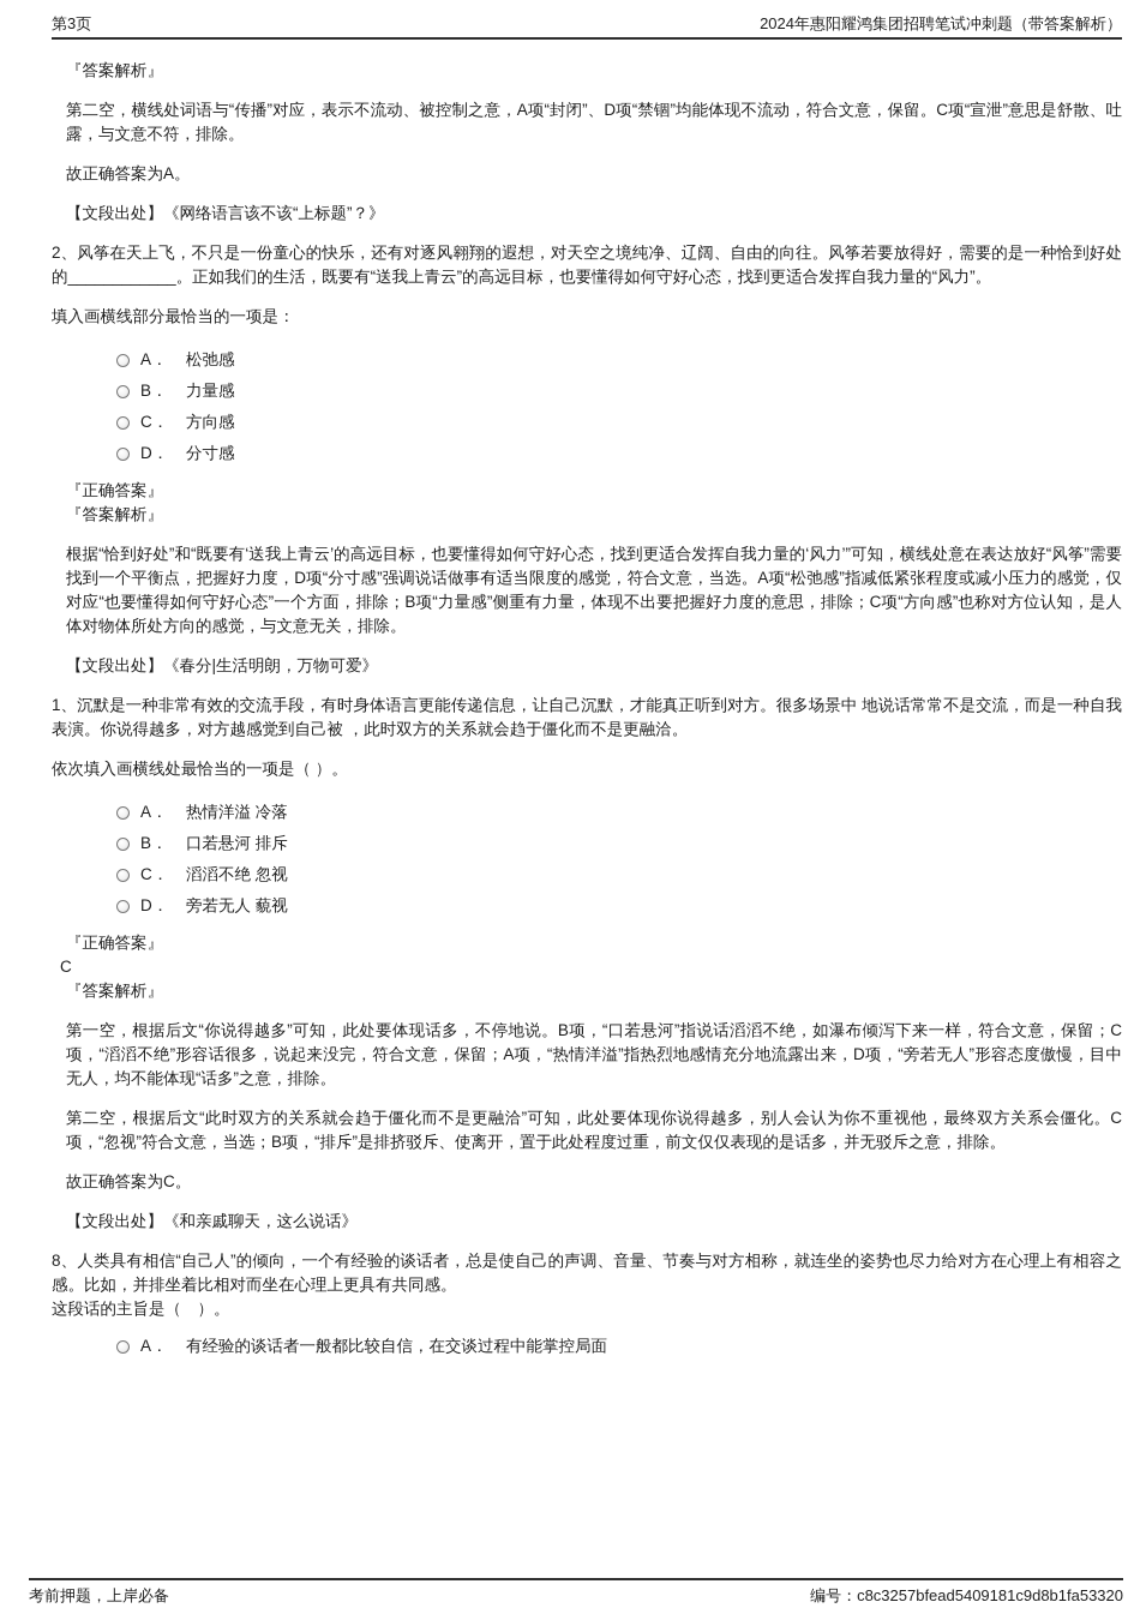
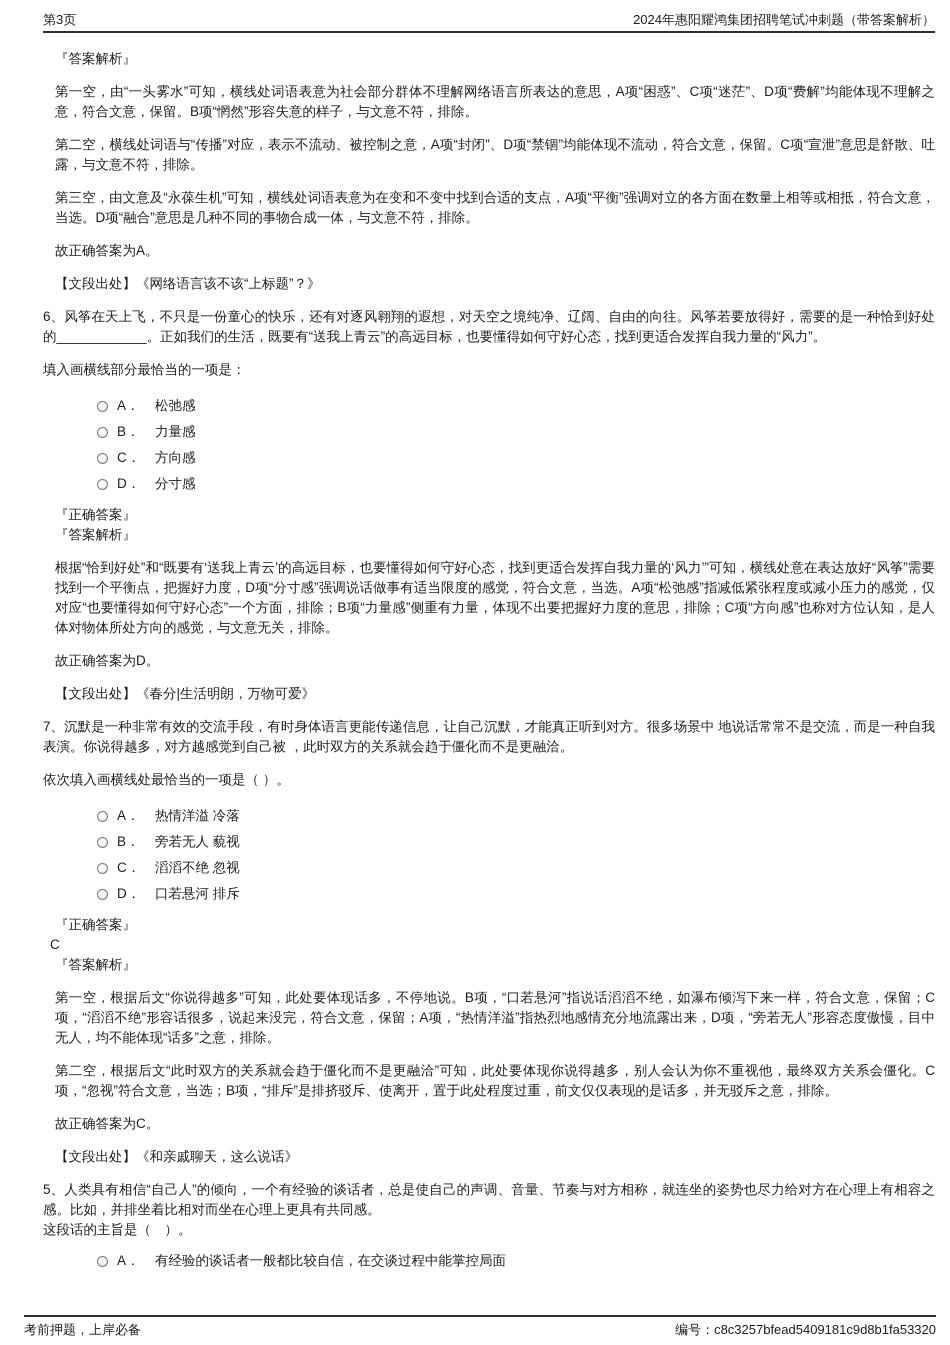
  第3页
  2024年惠阳耀鸿集团招聘笔试冲刺题（带答案解析）
  『答案解析』
+ 第一空，由“一头雾水”可知，横线处词语表意为社会部分群体不理解网络语言所表达的意思，A项“困惑”、C项“迷茫”、D项“费解”均能体现不理解之意，符合文意，保留。B项“惘然”形容失意的样子，与文意不符，排除。
  第二空，横线处词语与“传播”对应，表示不流动、被控制之意，A项“封闭”、D项“禁锢”均能体现不流动，符合文意，保留。C项“宣泄”意思是舒散、吐露，与文意不符，排除。
+ 第三空，由文意及“永葆生机”可知，横线处词语表意为在变和不变中找到合适的支点，A项“平衡”强调对立的各方面在数量上相等或相抵，符合文意，当选。D项“融合”意思是几种不同的事物合成一体，与文意不符，排除。
  故正确答案为A。
  【文段出处】《网络语言该不该“上标题”？》
- 2、风筝在天上飞，不只是一份童心的快乐，还有对逐风翱翔的遐想，对天空之境纯净、辽阔、自由的向往。风筝若要放得好，需要的是一种恰到好处的____________。正如我们的生活，既要有“送我上青云”的高远目标，也要懂得如何守好心态，找到更适合发挥自我力量的“风力”。
+ 6、风筝在天上飞，不只是一份童心的快乐，还有对逐风翱翔的遐想，对天空之境纯净、辽阔、自由的向往。风筝若要放得好，需要的是一种恰到好处的____________。正如我们的生活，既要有“送我上青云”的高远目标，也要懂得如何守好心态，找到更适合发挥自我力量的“风力”。
  填入画横线部分最恰当的一项是：
  A．
  松弛感
  B．
  力量感
  C．
  方向感
  D．
  分寸感
  『正确答案』
  『答案解析』
  根据“恰到好处”和“既要有‘送我上青云’的高远目标，也要懂得如何守好心态，找到更适合发挥自我力量的‘风力’”可知，横线处意在表达放好“风筝”需要找到一个平衡点，把握好力度，D项“分寸感”强调说话做事有适当限度的感觉，符合文意，当选。A项“松弛感”指减低紧张程度或减小压力的感觉，仅对应“也要懂得如何守好心态”一个方面，排除；B项“力量感”侧重有力量，体现不出要把握好力度的意思，排除；C项“方向感”也称对方位认知，是人体对物体所处方向的感觉，与文意无关，排除。
+ 故正确答案为D。
  【文段出处】《春分|生活明朗，万物可爱》
- 1、沉默是一种非常有效的交流手段，有时身体语言更能传递信息，让自己沉默，才能真正听到对方。很多场景中 地说话常常不是交流，而是一种自我表演。你说得越多，对方越感觉到自己被 ，此时双方的关系就会趋于僵化而不是更融洽。
+ 7、沉默是一种非常有效的交流手段，有时身体语言更能传递信息，让自己沉默，才能真正听到对方。很多场景中 地说话常常不是交流，而是一种自我表演。你说得越多，对方越感觉到自己被 ，此时双方的关系就会趋于僵化而不是更融洽。
  依次填入画横线处最恰当的一项是（ ）。
  A．
  热情洋溢 冷落
  B．
- 口若悬河 排斥
+ 旁若无人 藐视
  C．
  滔滔不绝 忽视
  D．
- 旁若无人 藐视
+ 口若悬河 排斥
  『正确答案』
  C
  『答案解析』
  第一空，根据后文“你说得越多”可知，此处要体现话多，不停地说。B项，“口若悬河”指说话滔滔不绝，如瀑布倾泻下来一样，符合文意，保留；C项，“滔滔不绝”形容话很多，说起来没完，符合文意，保留；A项，“热情洋溢”指热烈地感情充分地流露出来，D项，“旁若无人”形容态度傲慢，目中无人，均不能体现“话多”之意，排除。
  第二空，根据后文“此时双方的关系就会趋于僵化而不是更融洽”可知，此处要体现你说得越多，别人会认为你不重视他，最终双方关系会僵化。C项，“忽视”符合文意，当选；B项，“排斥”是排挤驳斥、使离开，置于此处程度过重，前文仅仅表现的是话多，并无驳斥之意，排除。
  故正确答案为C。
  【文段出处】《和亲戚聊天，这么说话》
- 8、人类具有相信“自己人”的倾向，一个有经验的谈话者，总是使自己的声调、音量、节奏与对方相称，就连坐的姿势也尽力给对方在心理上有相容之感。比如，并排坐着比相对而坐在心理上更具有共同感。
+ 5、人类具有相信“自己人”的倾向，一个有经验的谈话者，总是使自己的声调、音量、节奏与对方相称，就连坐的姿势也尽力给对方在心理上有相容之感。比如，并排坐着比相对而坐在心理上更具有共同感。
  这段话的主旨是（ ）。
  A．
  有经验的谈话者一般都比较自信，在交谈过程中能掌控局面
  考前押题，上岸必备
  编号：c8c3257bfead5409181c9d8b1fa53320
